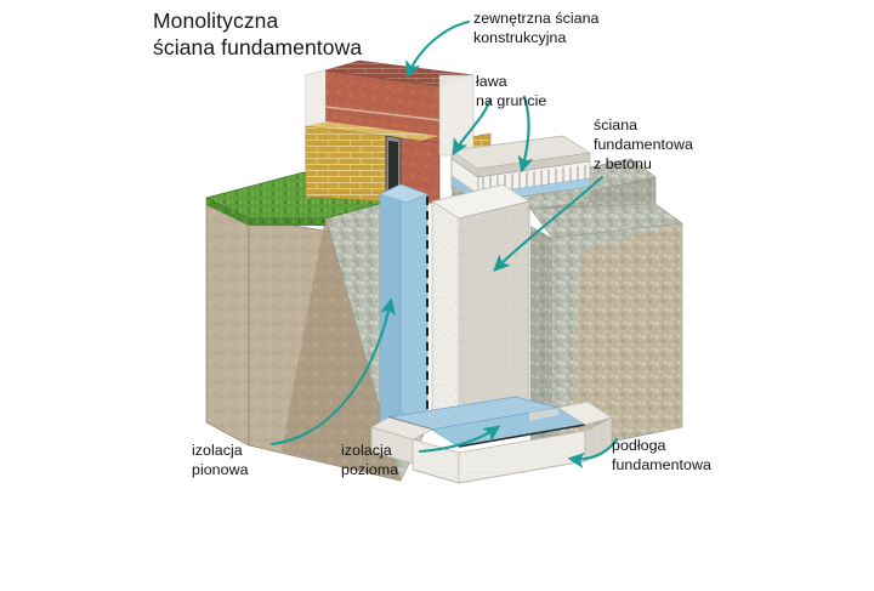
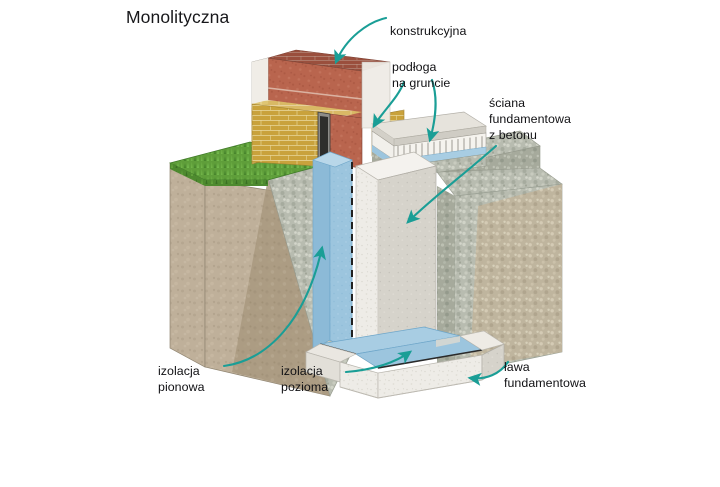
  Monolityczna
- ściana fundamentowa
- zewnętrzna ściana
  konstrukcyjna
- ława
+ podłoga
  na gruncie
  ściana
  fundamentowa
  z betonu
  izolacja
  pionowa
  izolacja
  pozioma
- podłoga
+ ława
  fundamentowa
